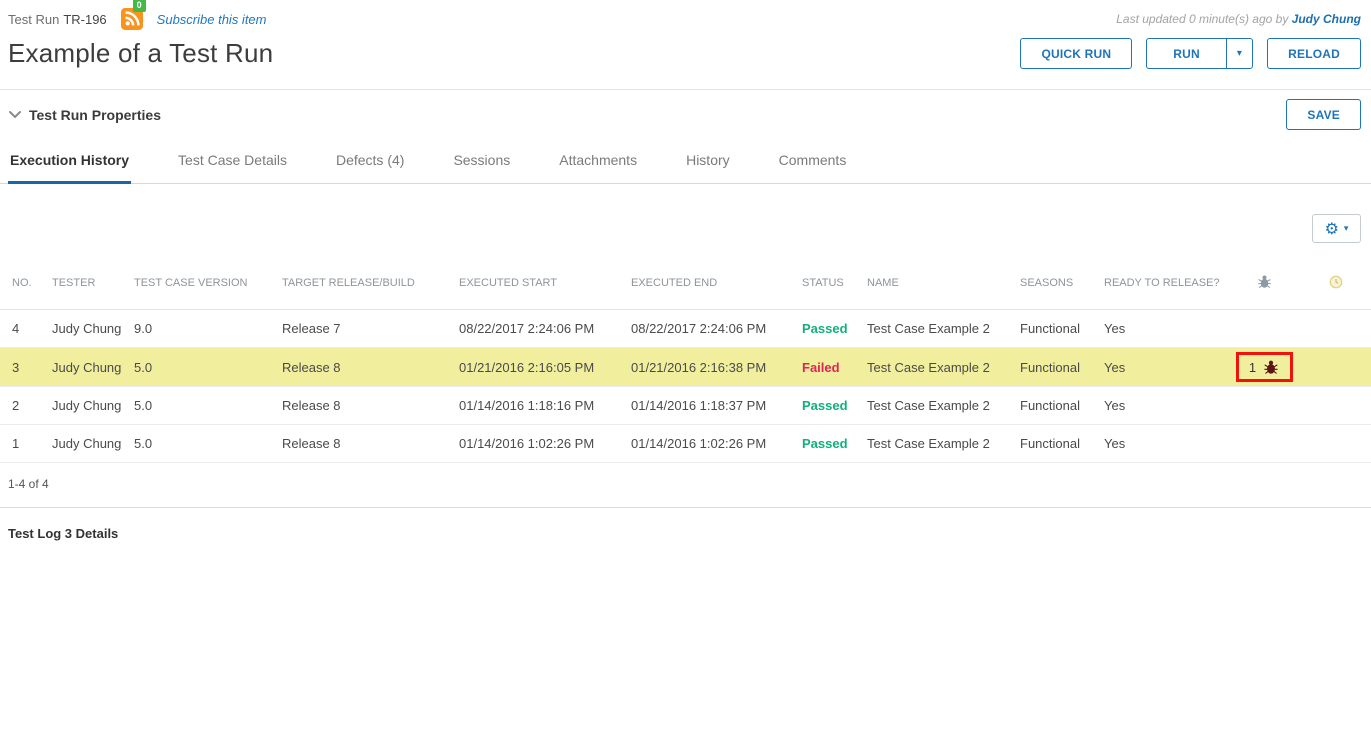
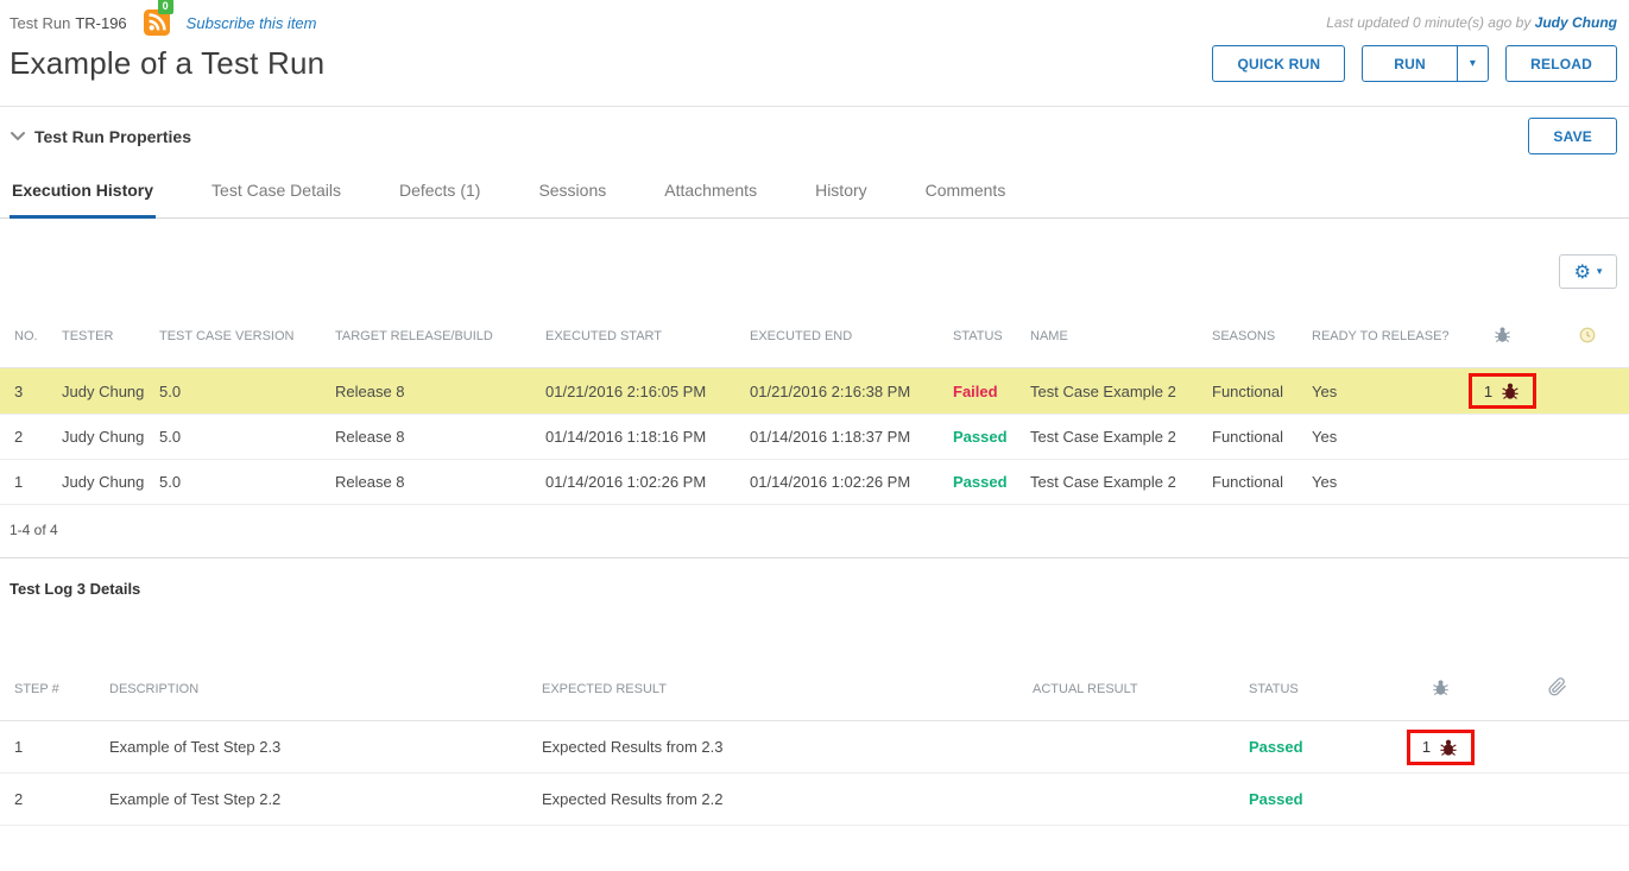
  Test Run
  TR-196
  0
  Subscribe this item
  Last updated 0 minute(s) ago by Judy Chung
  Example of a Test Run
  QUICK RUN
  RUN
  ▾
  RELOAD
  Test Run Properties
  SAVE
  Execution History
  Test Case Details
- Defects (4)
+ Defects (1)
  Sessions
  Attachments
  History
  Comments
  ⚙
  ▾
  NO.	TESTER	TEST CASE VERSION	TARGET RELEASE/BUILD	EXECUTED START	EXECUTED END	STATUS	NAME	SEASONS	READY TO RELEASE?
- 4	Judy Chung	9.0	Release 7	08/22/2017 2:24:06 PM	08/22/2017 2:24:06 PM	Passed	Test Case Example 2	Functional	Yes
  3	Judy Chung	5.0	Release 8	01/21/2016 2:16:05 PM	01/21/2016 2:16:38 PM	Failed	Test Case Example 2	Functional	Yes	1
  2	Judy Chung	5.0	Release 8	01/14/2016 1:18:16 PM	01/14/2016 1:18:37 PM	Passed	Test Case Example 2	Functional	Yes
  1	Judy Chung	5.0	Release 8	01/14/2016 1:02:26 PM	01/14/2016 1:02:26 PM	Passed	Test Case Example 2	Functional	Yes
  1-4 of 4
  Test Log 3 Details
+ STEP #	DESCRIPTION	EXPECTED RESULT	ACTUAL RESULT	STATUS
+ 1	Example of Test Step 2.3	Expected Results from 2.3		Passed	1
+ 2	Example of Test Step 2.2	Expected Results from 2.2		Passed
